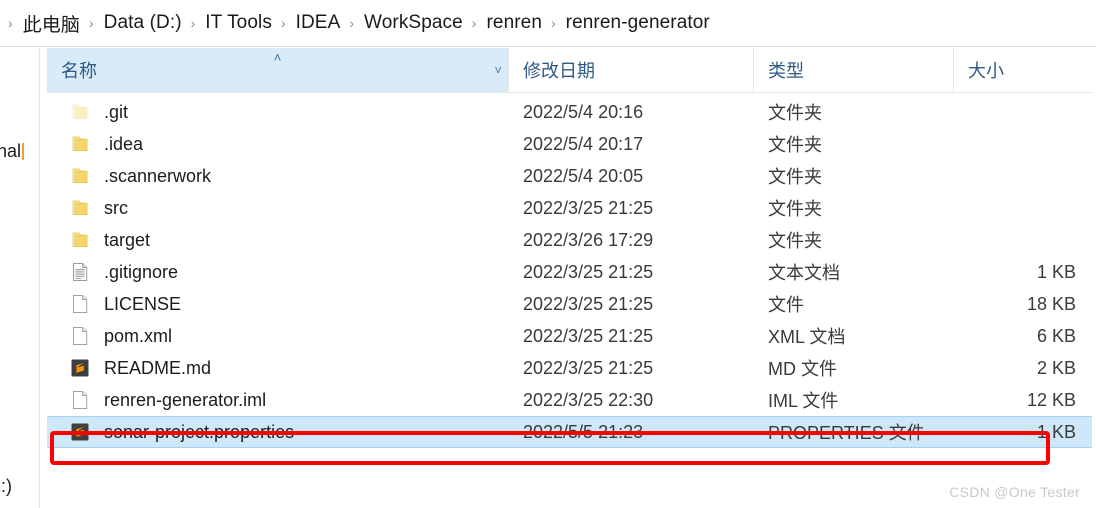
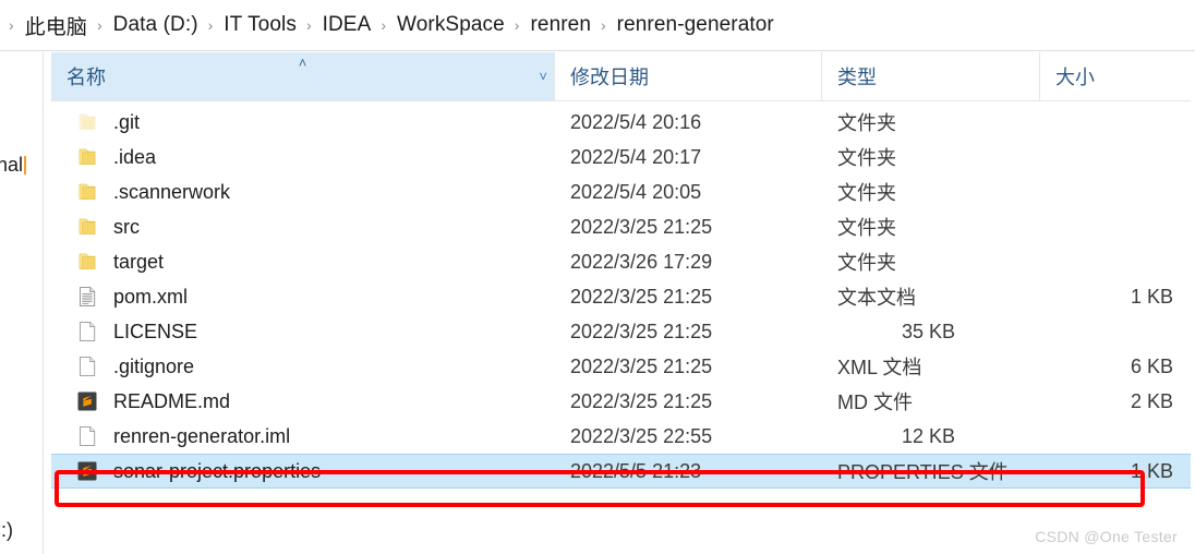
  ›
  此电脑
  ›
  Data (D:)
  ›
  IT Tools
  ›
  IDEA
  ›
  WorkSpace
  ›
  renren
  ›
  renren-generator
  ˄
  名称
  ˅
  修改日期
  类型
  大小
  .git
  2022/5/4 20:16
  文件夹
  .idea
  2022/5/4 20:17
  文件夹
  .scannerwork
  2022/5/4 20:05
  文件夹
  src
  2022/3/25 21:25
  文件夹
  target
  2022/3/26 17:29
  文件夹
- .gitignore
+ pom.xml
  2022/3/25 21:25
  文本文档
  1 KB
  LICENSE
  2022/3/25 21:25
- 文件
- 18 KB
+ 35 KB
- pom.xml
+ .gitignore
  2022/3/25 21:25
  XML 文档
  6 KB
  README.md
  2022/3/25 21:25
  MD 文件
  2 KB
  renren-generator.iml
- 2022/3/25 22:30
+ 2022/3/25 22:55
- IML 文件
  12 KB
  sonar-project.properties
  2022/5/5 21:23
  PROPERTIES 文件
  1 KB
  CSDN @One Tester
